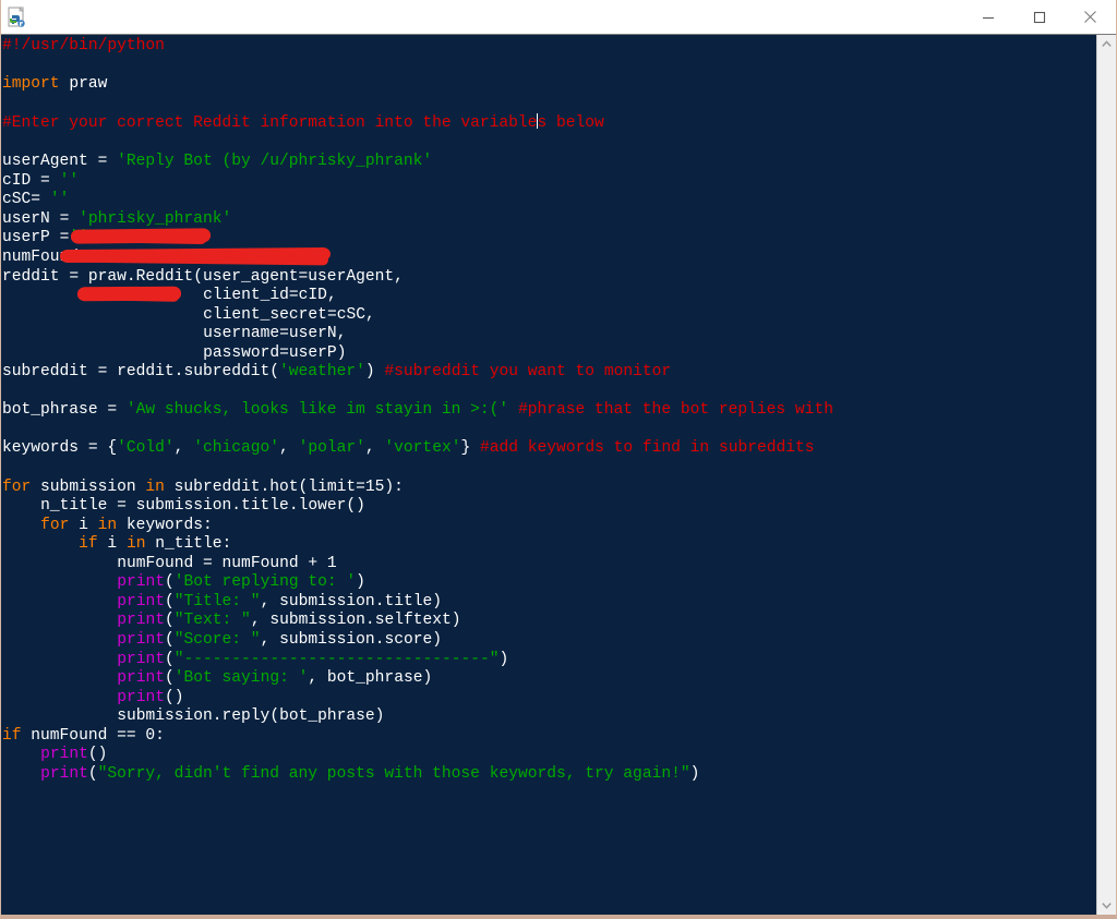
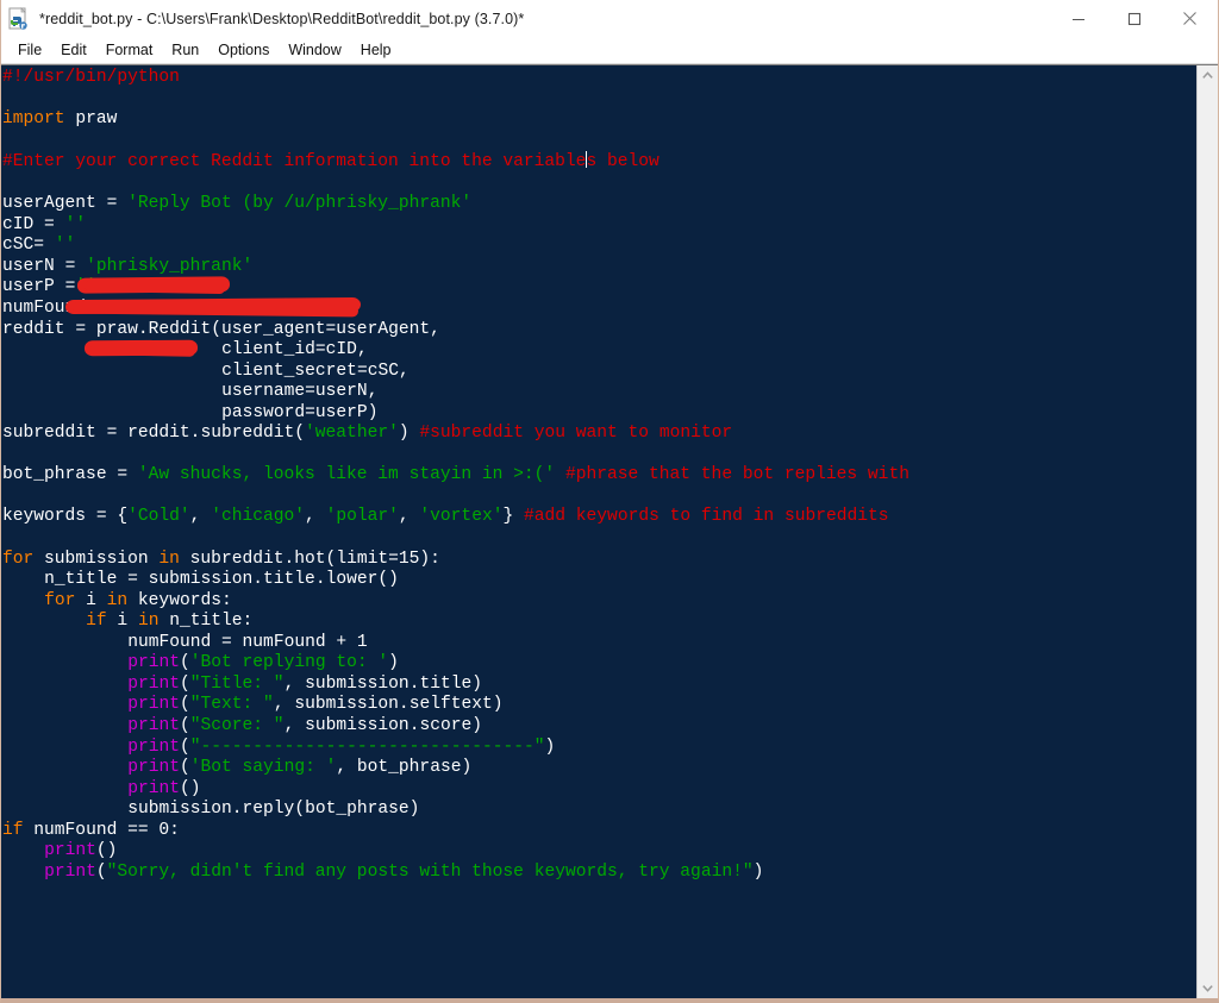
+ *reddit_bot.py - C:\Users\Frank\Desktop\RedditBot\reddit_bot.py (3.7.0)*
+ File
+ Edit
+ Format
+ Run
+ Options
+ Window
+ Help
  #!/usr/bin/python import praw #Enter your correct Reddit information into the variables below userAgent = 'Reply Bot (by /u/phrisky_phrank' cID = '' cSC= '' userN = 'phrisky_phrank' userP = numFou reddit = praw.Reddit(user_agent=userAgent, client_id=cID, client_secret=cSC, username=userN, password=userP) subreddit = reddit.subreddit('weather') #subreddit you want to monitor bot_phrase = 'Aw shucks, looks like im stayin in >:(' #phrase that the bot replies with keywords = {'Cold', 'chicago', 'polar', 'vortex'} #add keywords to find in subreddits for submission in subreddit.hot(limit=15): n_title = submission.title.lower() for i in keywords: if i in n_title: numFound = numFound + 1 print('Bot replying to: ') print("Title: ", submission.title) print("Text: ", submission.selftext) print("Score: ", submission.score) print("--------------------------------") print('Bot saying: ', bot_phrase) print() submission.reply(bot_phrase) if numFound == 0: print() print("Sorry, didn't find any posts with those keywords, try again!")
